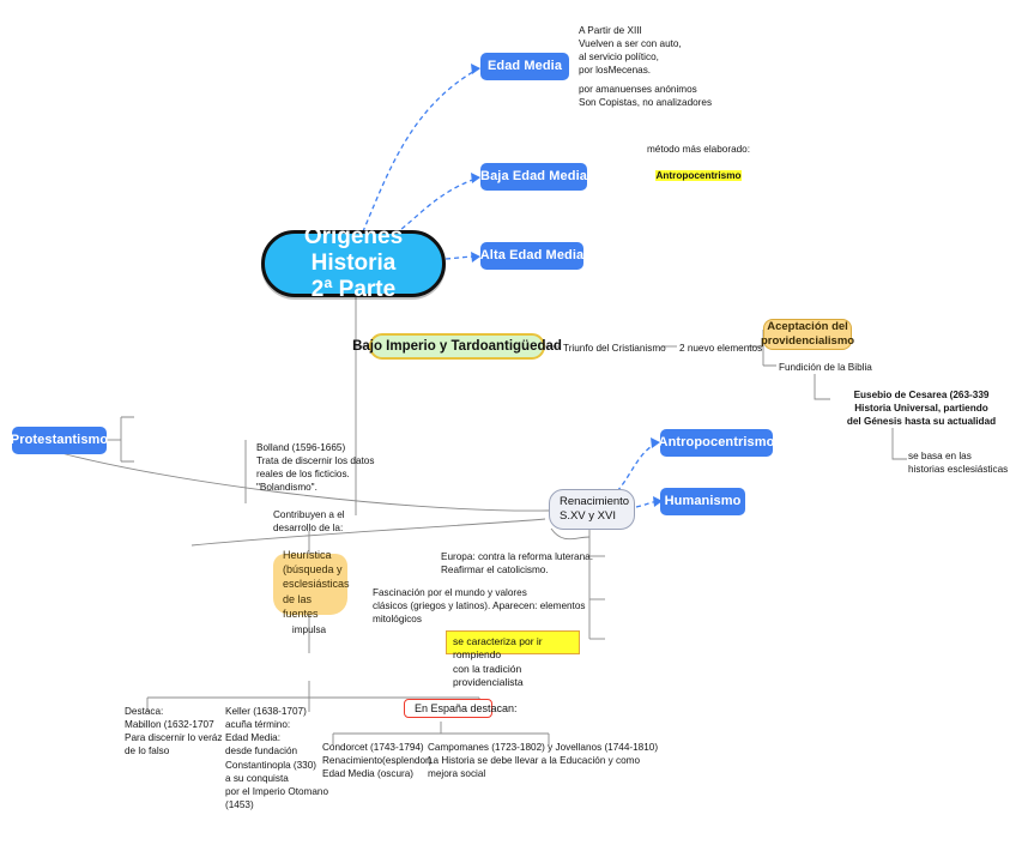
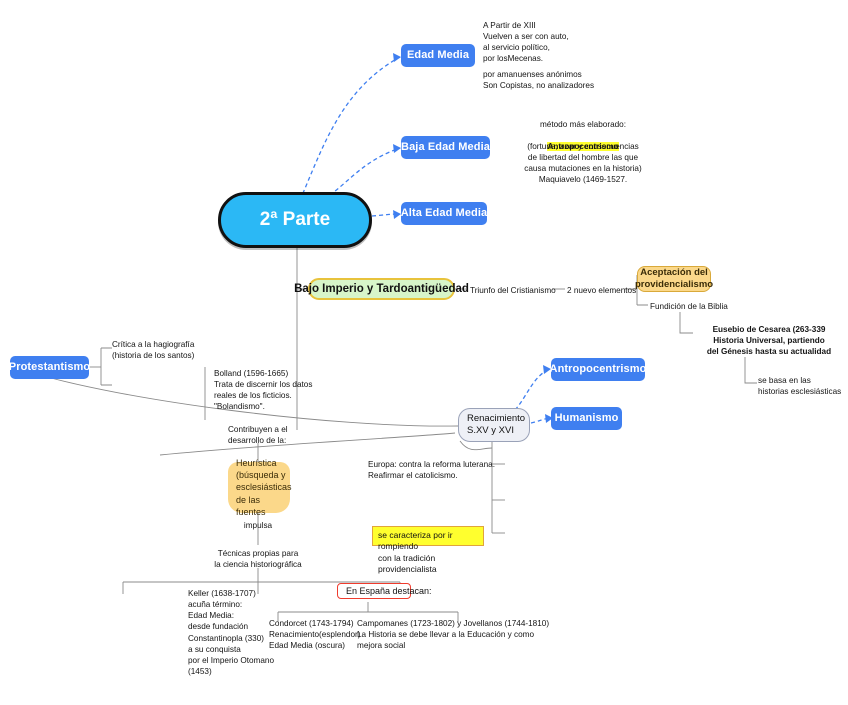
- Orígenes Historia
  2ª Parte
  Edad Media
  Baja Edad Media
  Alta Edad Media
  Protestantismo
  Antropocentrismo
  Humanismo
  Bajo Imperio y Tardoantigüedad
  Aceptación del providencialismo
  Heurística (búsqueda y esclesiásticas de las fuentes
  Renacimiento
  S.XV y XVI
  En España destacan:
  se caracteriza por ir rompiendo
  con la tradición providencialista
  A Partir de XIII
  Vuelven a ser con auto,
  al servicio político,
  por losMecenas.
  por amanuenses anónimos
  Son Copistas, no analizadores
  método más elaborado:
  Antropocentrismo
+ (fortuna, azar y consecuencias
+ de libertad del hombre las que
+ causa mutaciones en la historia)
+ Maquiavelo (1469-1527.
  Triunfo del Cristianismo
  2 nuevo elementos
  Fundición de la Biblia
  Eusebio de Cesarea (263-339
  Historia Universal, partiendo
  del Génesis hasta su actualidad
  se basa en las
  historias esclesiásticas
+ Crítica a la hagiografía
+ (historia de los santos)
  Bolland (1596-1665)
  Trata de discernir los datos
  reales de los ficticios.
  "Bolandismo".
  Contribuyen a el
  desarrollo de la:
  impulsa
+ Técnicas propias para
+ la ciencia historiográfica
  Europa: contra la reforma luterana.
  Reafirmar el catolicismo.
- Fascinación por el mundo y valores
- clásicos (griegos y latinos). Aparecen: elementos
- mitológicos
- Destaca:
- Mabillon (1632-1707
- Para discernir lo veráz
- de lo falso
  Keller (1638-1707)
  acuña término:
  Edad Media:
  desde fundación
  Constantinopla (330)
  a su conquista
  por el Imperio Otomano
  (1453)
  Condorcet (1743-1794)
  Renacimiento(esplendor)
  Edad Media (oscura)
  Campomanes (1723-1802) y Jovellanos (1744-1810)
  La Historia se debe llevar a la Educación y como
  mejora social
